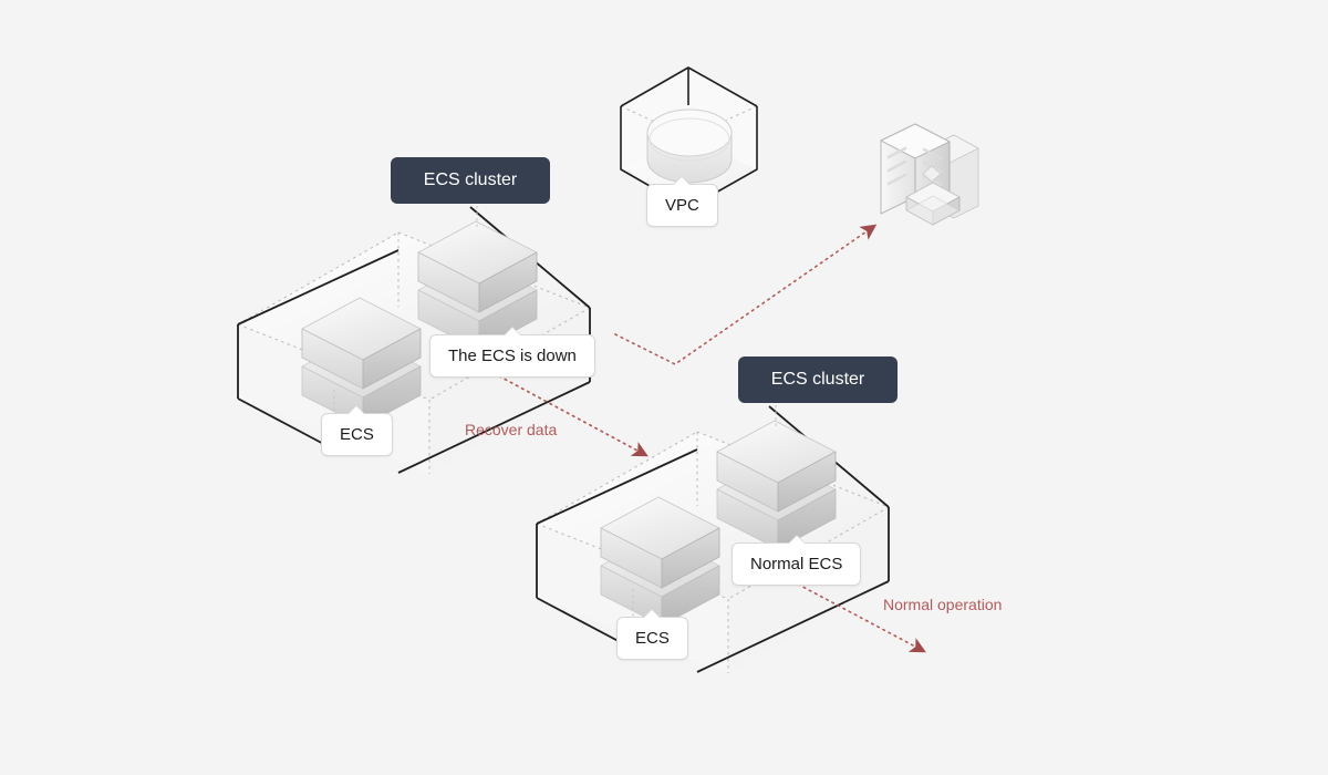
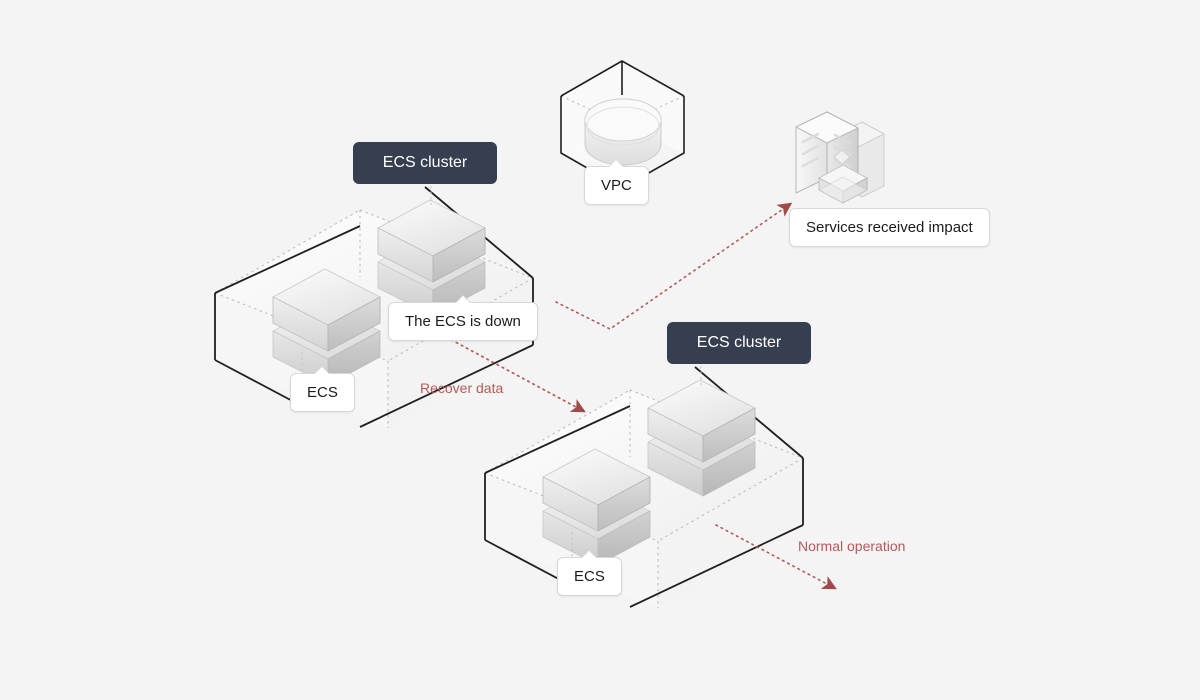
  ECS cluster
  The ECS is down
  ECS
  VPC
+ Services received impact
  ECS cluster
- Normal ECS
  ECS
  Recover data
  Normal operation
